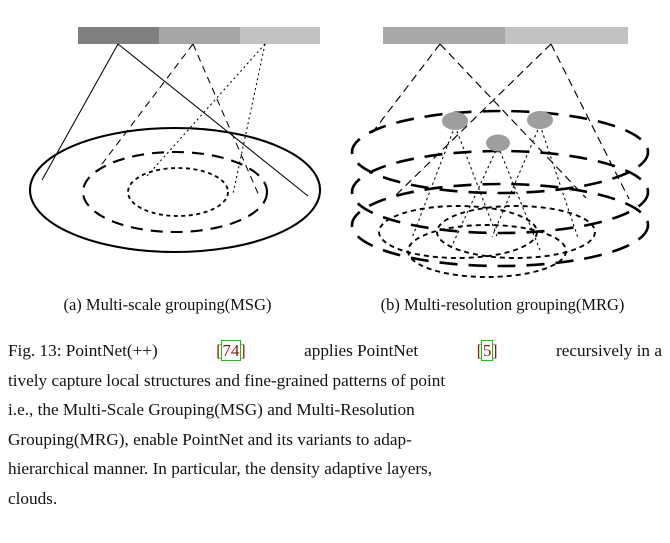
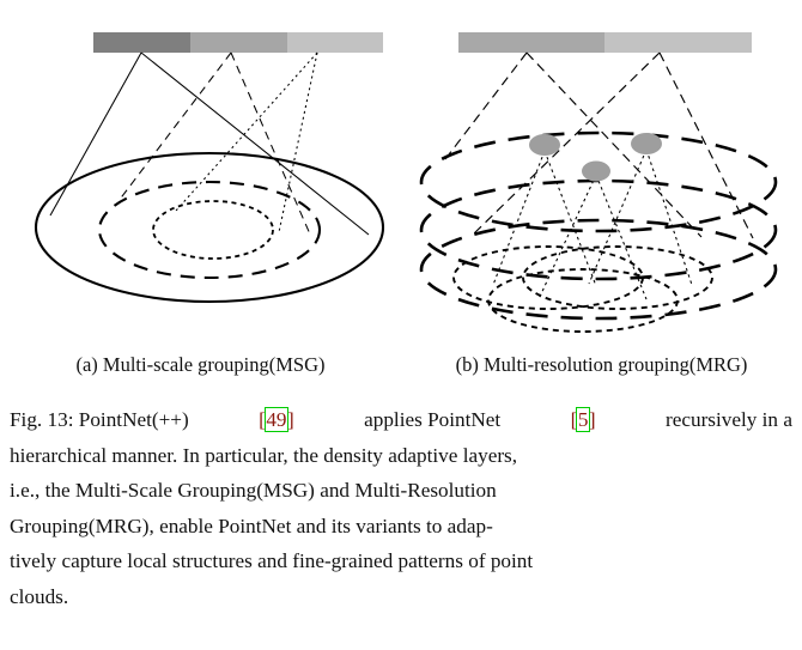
  (a) Multi-scale grouping(MSG)
  (b) Multi-resolution grouping(MRG)
  Fig. 13: PointNet(++)
- [74]
+ [49]
  applies PointNet
  [5]
  recursively in a
- tively capture local structures and fine-grained patterns of point
+ hierarchical manner. In particular, the density adaptive layers,
  i.e., the Multi-Scale Grouping(MSG) and Multi-Resolution
  Grouping(MRG), enable PointNet and its variants to adap-
- hierarchical manner. In particular, the density adaptive layers,
+ tively capture local structures and fine-grained patterns of point
  clouds.
